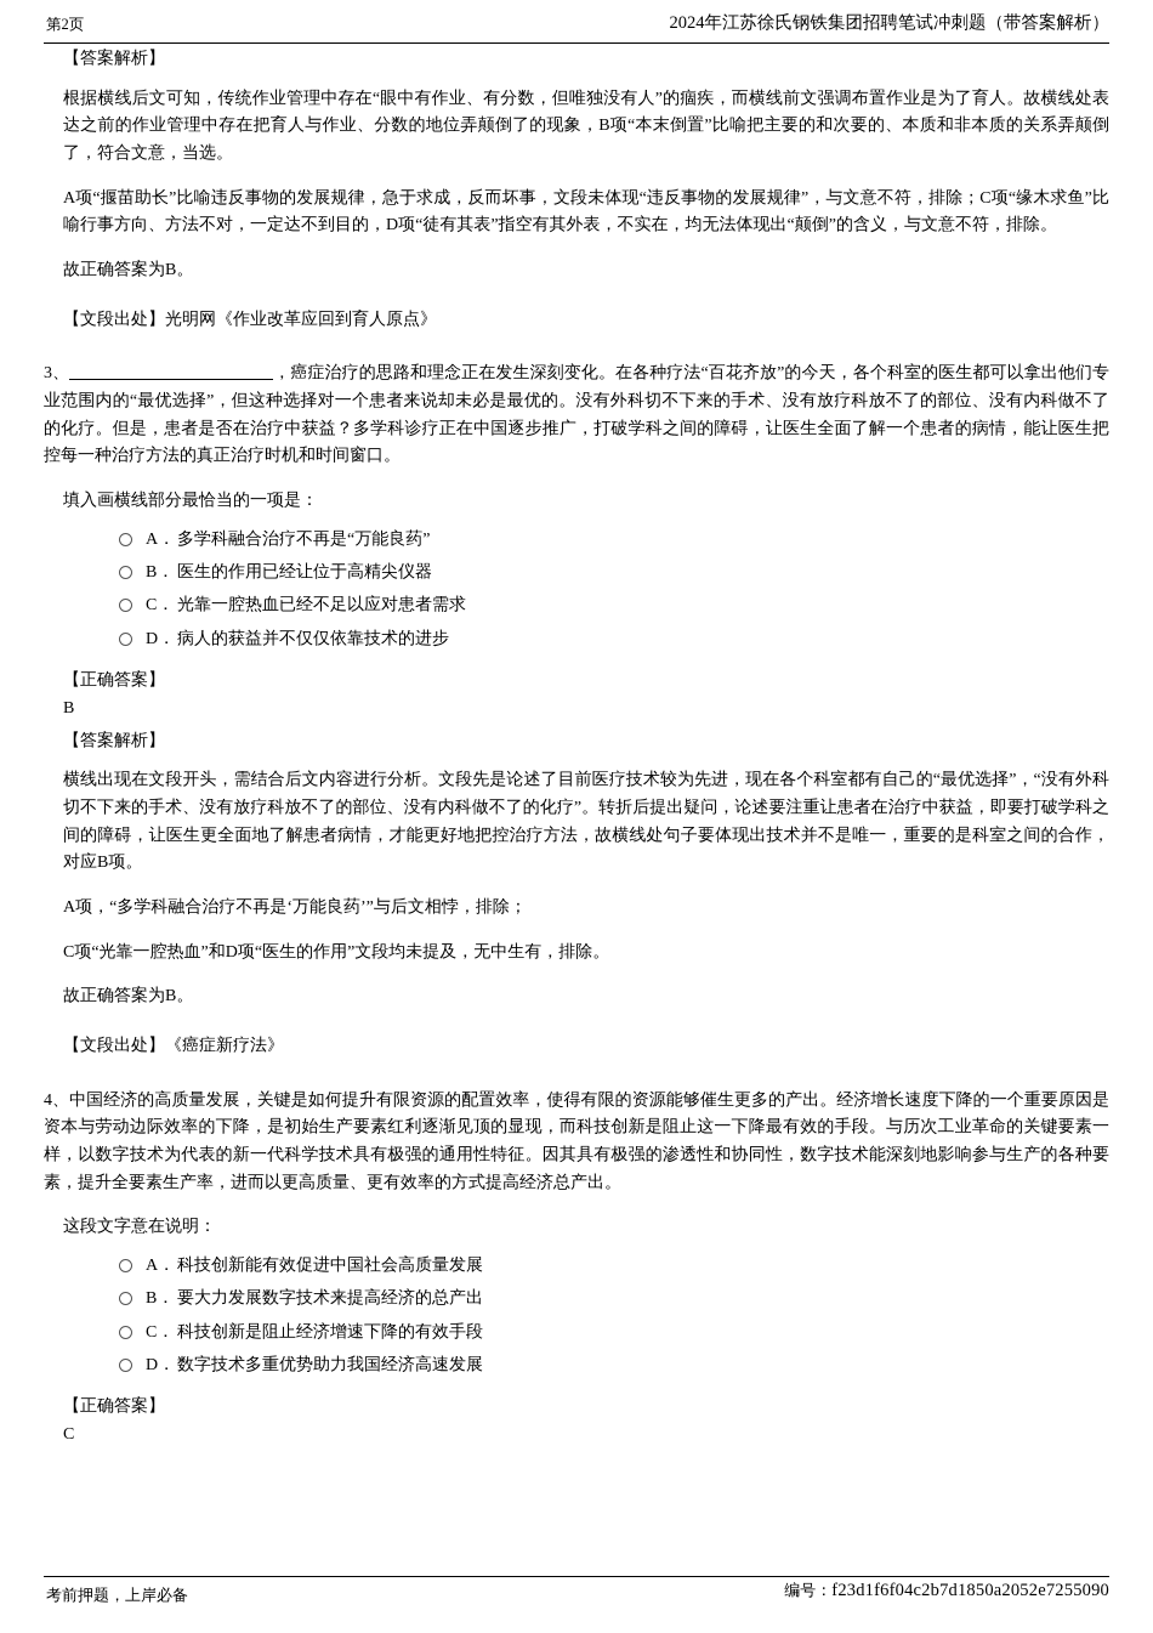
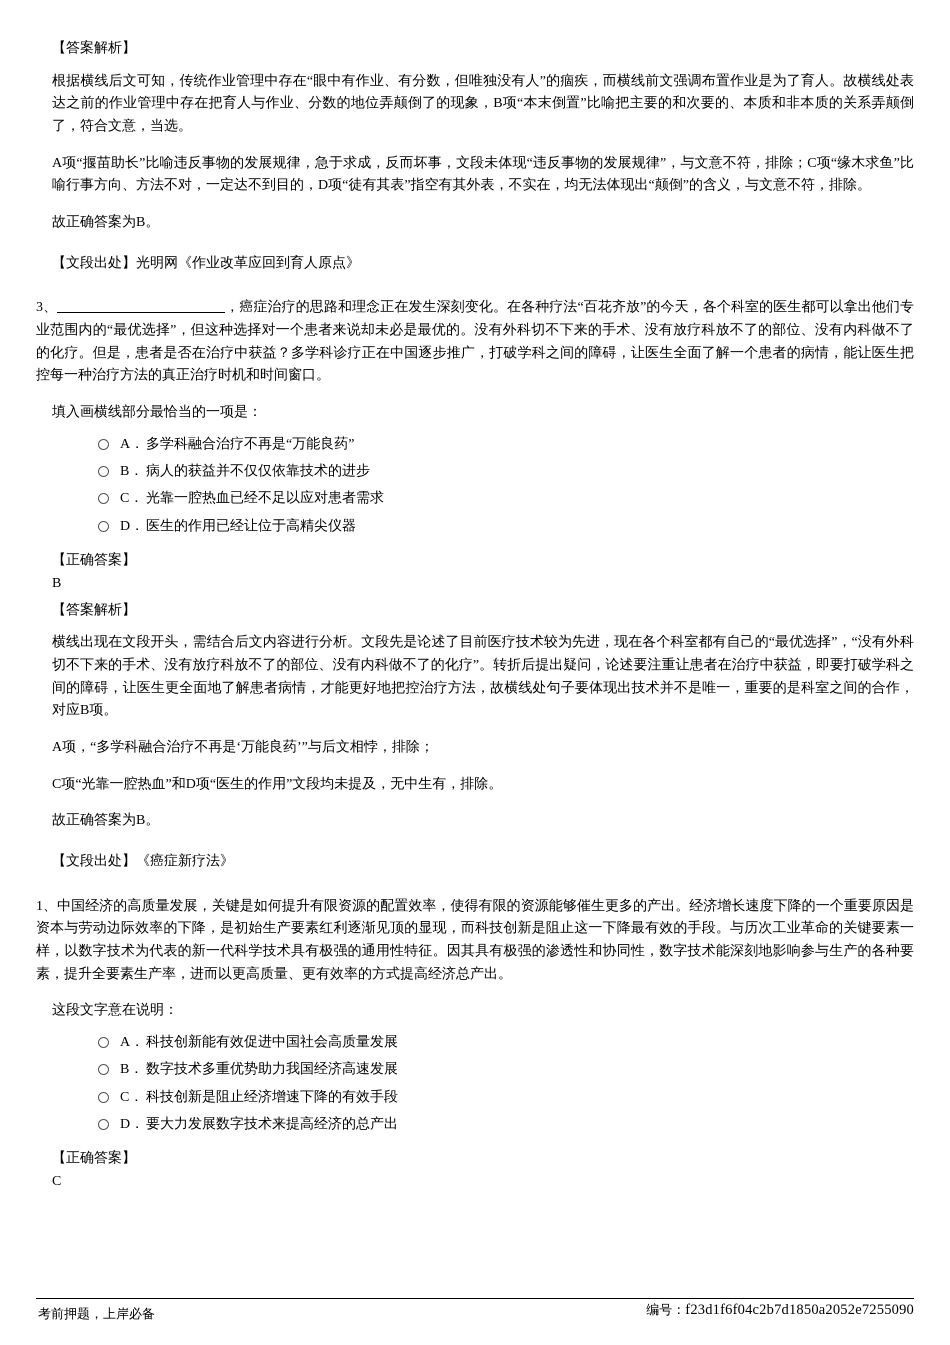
- 第2页
- 2024年江苏徐氏钢铁集团招聘笔试冲刺题（带答案解析）
  【答案解析】
  根据横线后文可知，传统作业管理中存在“眼中有作业、有分数，但唯独没有人”的痼疾，而横线前文强调布置作业是为了育人。故横线处表达之前的作业管理中存在把育人与作业、分数的地位弄颠倒了的现象，B项“本末倒置”比喻把主要的和次要的、本质和非本质的关系弄颠倒了，符合文意，当选。
  A项“揠苗助长”比喻违反事物的发展规律，急于求成，反而坏事，文段未体现“违反事物的发展规律”，与文意不符，排除；C项“缘木求鱼”比喻行事方向、方法不对，一定达不到目的，D项“徒有其表”指空有其外表，不实在，均无法体现出“颠倒”的含义，与文意不符，排除。
  故正确答案为B。
  【文段出处】光明网《作业改革应回到育人原点》
  3、 ，癌症治疗的思路和理念正在发生深刻变化。在各种疗法“百花齐放”的今天，各个科室的医生都可以拿出他们专业范围内的“最优选择”，但这种选择对一个患者来说却未必是最优的。没有外科切不下来的手术、没有放疗科放不了的部位、没有内科做不了的化疗。但是，患者是否在治疗中获益？多学科诊疗正在中国逐步推广，打破学科之间的障碍，让医生全面了解一个患者的病情，能让医生把控每一种治疗方法的真正治疗时机和时间窗口。
  填入画横线部分最恰当的一项是：
  A．
  多学科融合治疗不再是“万能良药”
  B．
- 医生的作用已经让位于高精尖仪器
+ 病人的获益并不仅仅依靠技术的进步
  C．
  光靠一腔热血已经不足以应对患者需求
  D．
- 病人的获益并不仅仅依靠技术的进步
+ 医生的作用已经让位于高精尖仪器
  【正确答案】
  B
  【答案解析】
  横线出现在文段开头，需结合后文内容进行分析。文段先是论述了目前医疗技术较为先进，现在各个科室都有自己的“最优选择”，“没有外科切不下来的手术、没有放疗科放不了的部位、没有内科做不了的化疗”。转折后提出疑问，论述要注重让患者在治疗中获益，即要打破学科之间的障碍，让医生更全面地了解患者病情，才能更好地把控治疗方法，故横线处句子要体现出技术并不是唯一，重要的是科室之间的合作，对应B项。
  A项，“多学科融合治疗不再是‘万能良药’”与后文相悖，排除；
  C项“光靠一腔热血”和D项“医生的作用”文段均未提及，无中生有，排除。
  故正确答案为B。
  【文段出处】《癌症新疗法》
- 4、中国经济的高质量发展，关键是如何提升有限资源的配置效率，使得有限的资源能够催生更多的产出。经济增长速度下降的一个重要原因是资本与劳动边际效率的下降，是初始生产要素红利逐渐见顶的显现，而科技创新是阻止这一下降最有效的手段。与历次工业革命的关键要素一样，以数字技术为代表的新一代科学技术具有极强的通用性特征。因其具有极强的渗透性和协同性，数字技术能深刻地影响参与生产的各种要素，提升全要素生产率，进而以更高质量、更有效率的方式提高经济总产出。
+ 1、中国经济的高质量发展，关键是如何提升有限资源的配置效率，使得有限的资源能够催生更多的产出。经济增长速度下降的一个重要原因是资本与劳动边际效率的下降，是初始生产要素红利逐渐见顶的显现，而科技创新是阻止这一下降最有效的手段。与历次工业革命的关键要素一样，以数字技术为代表的新一代科学技术具有极强的通用性特征。因其具有极强的渗透性和协同性，数字技术能深刻地影响参与生产的各种要素，提升全要素生产率，进而以更高质量、更有效率的方式提高经济总产出。
  这段文字意在说明：
  A．
  科技创新能有效促进中国社会高质量发展
  B．
- 要大力发展数字技术来提高经济的总产出
+ 数字技术多重优势助力我国经济高速发展
  C．
  科技创新是阻止经济增速下降的有效手段
  D．
- 数字技术多重优势助力我国经济高速发展
+ 要大力发展数字技术来提高经济的总产出
  【正确答案】
  C
  考前押题，上岸必备
  编号：f23d1f6f04c2b7d1850a2052e7255090
